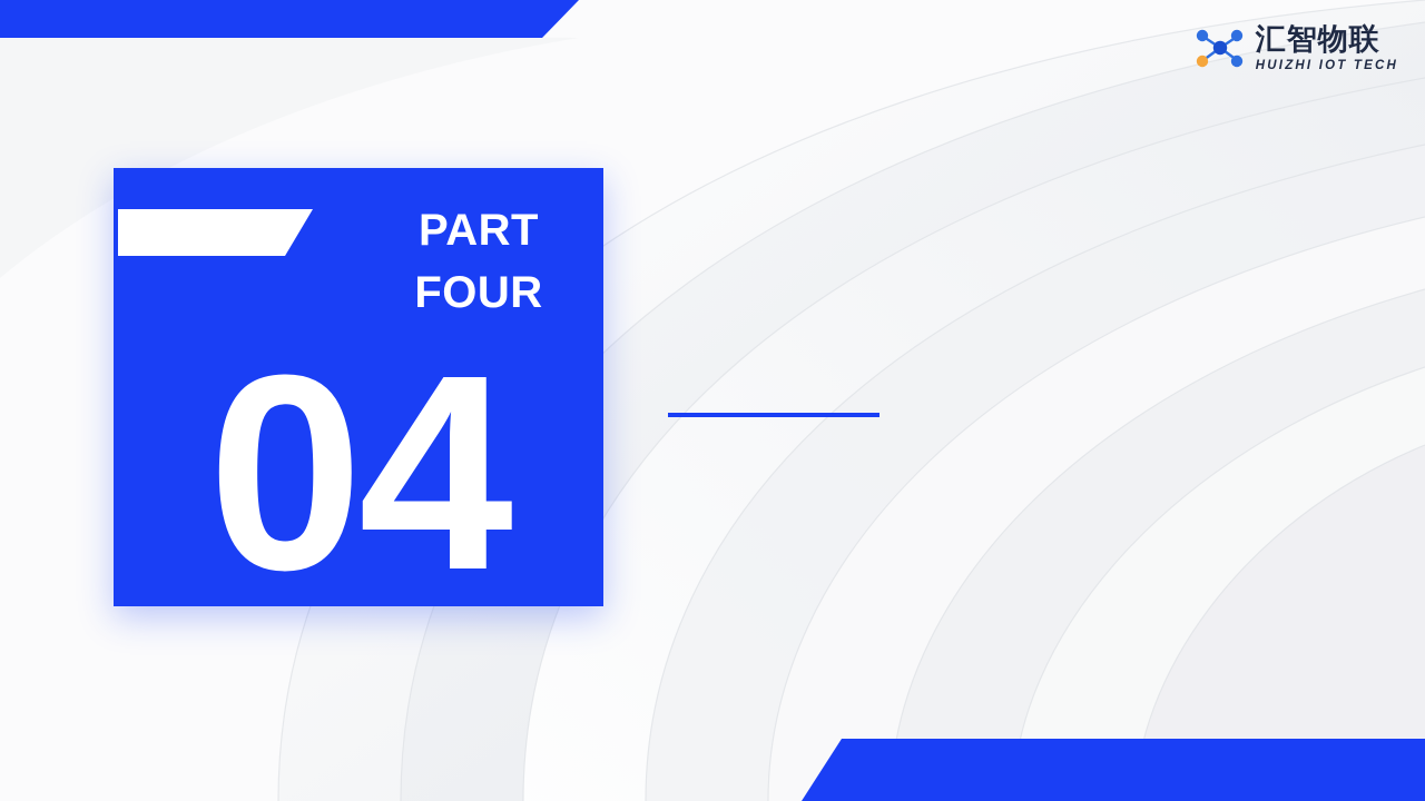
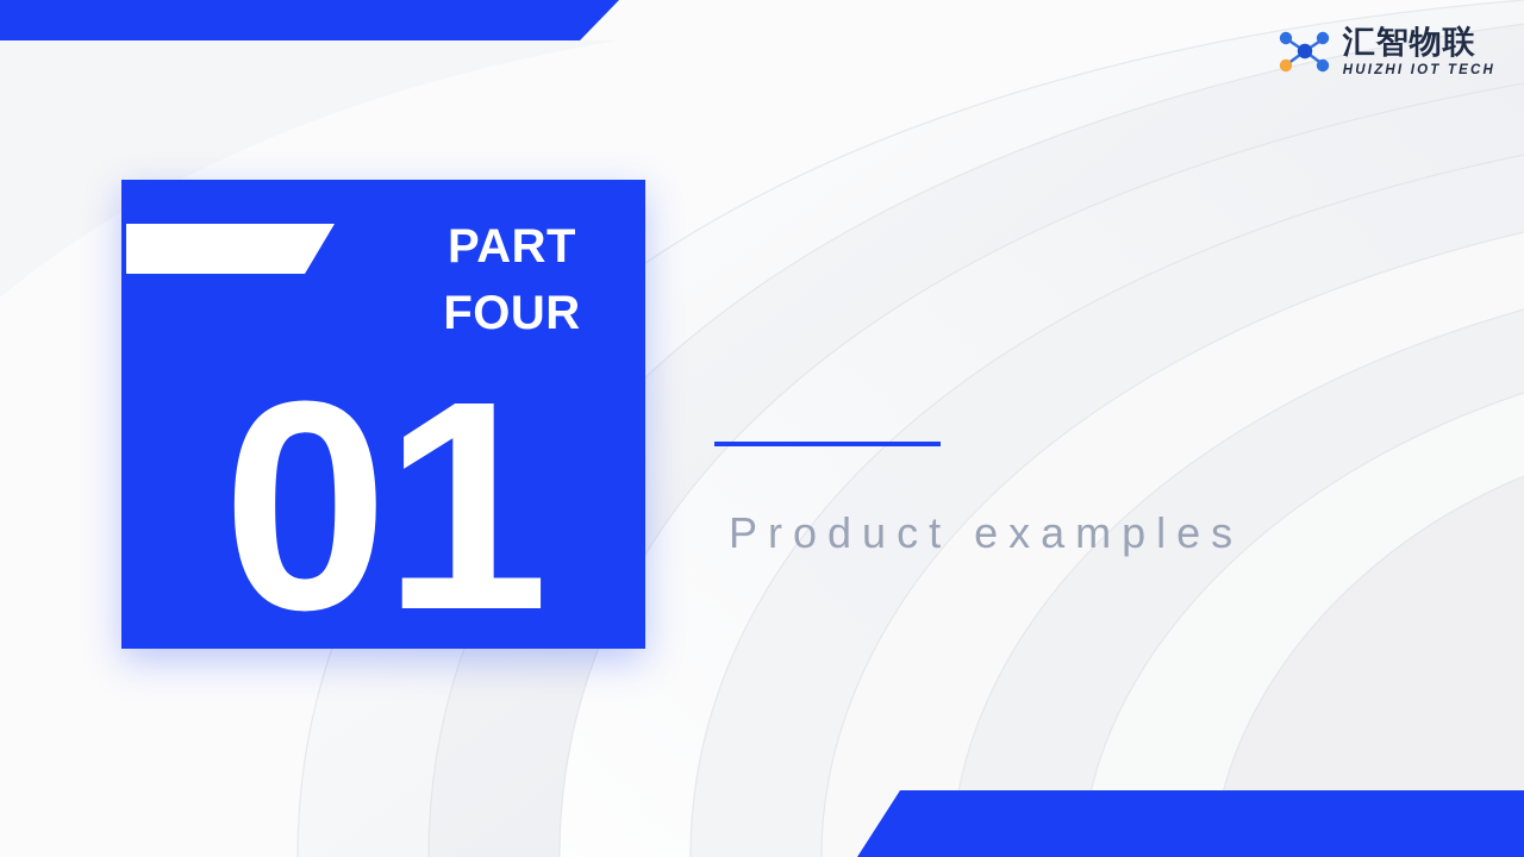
  PART
  FOUR
- 04
+ 01
+ Product examples
  汇智物联
  HUIZHI IOT TECH
